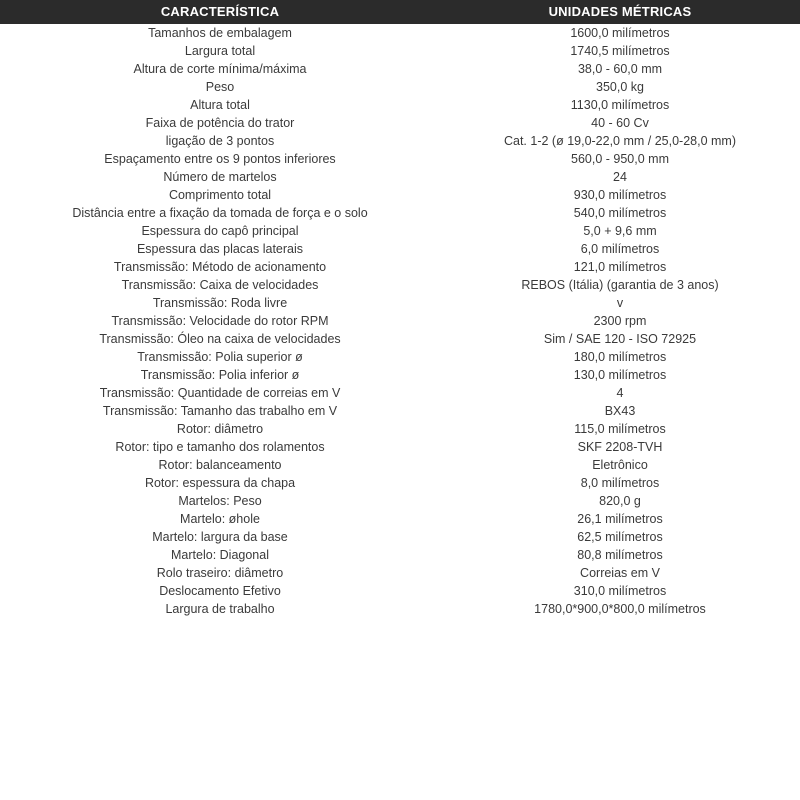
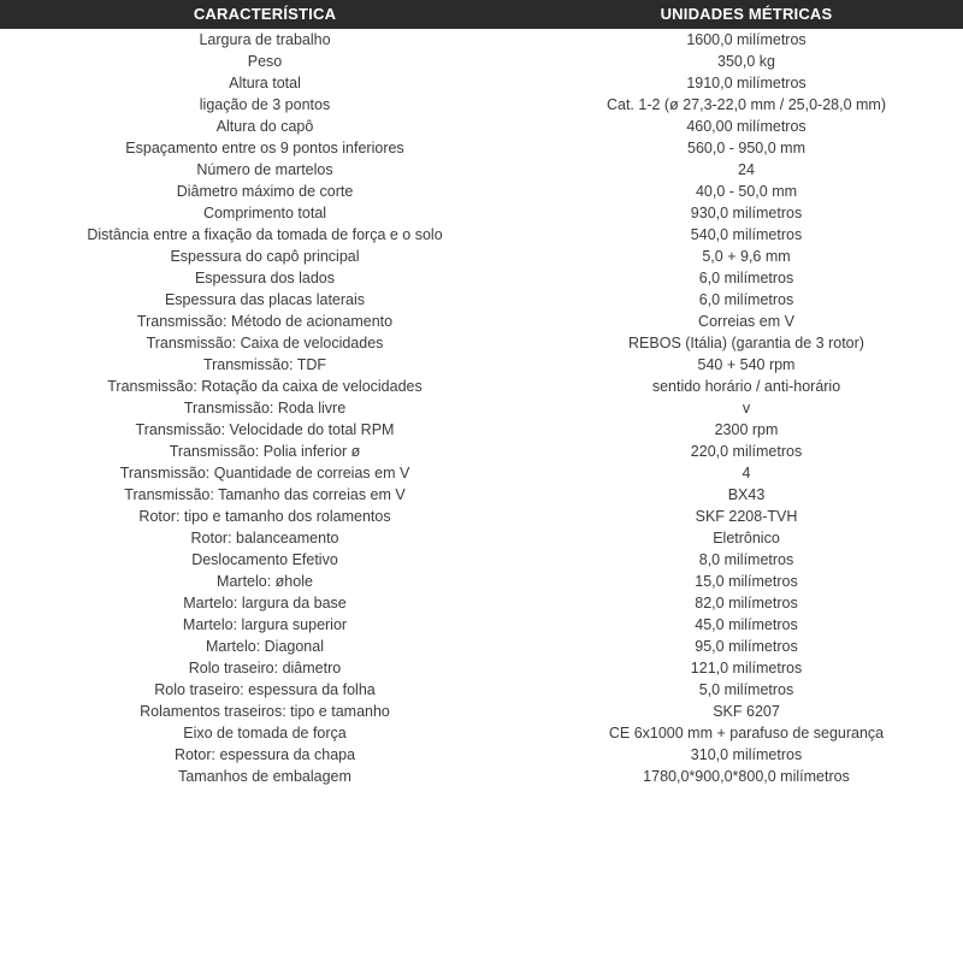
  CARACTERÍSTICA	UNIDADES MÉTRICAS
- Tamanhos de embalagem	1600,0 milímetros
+ Largura de trabalho	1600,0 milímetros
- Largura total	1740,5 milímetros
- Altura de corte mínima/máxima	38,0 - 60,0 mm
  Peso	350,0 kg
- Altura total	1130,0 milímetros
+ Altura total	1910,0 milímetros
- Faixa de potência do trator	40 - 60 Cv
- ligação de 3 pontos	Cat. 1-2 (ø 19,0-22,0 mm / 25,0-28,0 mm)
+ ligação de 3 pontos	Cat. 1-2 (ø 27,3-22,0 mm / 25,0-28,0 mm)
+ Altura do capô	460,00 milímetros
  Espaçamento entre os 9 pontos inferiores	560,0 - 950,0 mm
  Número de martelos	24
+ Diâmetro máximo de corte	40,0 - 50,0 mm
  Comprimento total	930,0 milímetros
  Distância entre a fixação da tomada de força e o solo	540,0 milímetros
  Espessura do capô principal	5,0 + 9,6 mm
+ Espessura dos lados	6,0 milímetros
  Espessura das placas laterais	6,0 milímetros
- Transmissão: Método de acionamento	121,0 milímetros
+ Transmissão: Método de acionamento	Correias em V
- Transmissão: Caixa de velocidades	REBOS (Itália) (garantia de 3 anos)
+ Transmissão: Caixa de velocidades	REBOS (Itália) (garantia de 3 rotor)
+ Transmissão: TDF	540 + 540 rpm
+ Transmissão: Rotação da caixa de velocidades	sentido horário / anti-horário
  Transmissão: Roda livre	v
- Transmissão: Velocidade do rotor RPM	2300 rpm
+ Transmissão: Velocidade do total RPM	2300 rpm
- Transmissão: Óleo na caixa de velocidades	Sim / SAE 120 - ISO 72925
- Transmissão: Polia superior ø	180,0 milímetros
- Transmissão: Polia inferior ø	130,0 milímetros
+ Transmissão: Polia inferior ø	220,0 milímetros
  Transmissão: Quantidade de correias em V	4
- Transmissão: Tamanho das trabalho em V	BX43
+ Transmissão: Tamanho das correias em V	BX43
- Rotor: diâmetro	115,0 milímetros
  Rotor: tipo e tamanho dos rolamentos	SKF 2208-TVH
  Rotor: balanceamento	Eletrônico
- Rotor: espessura da chapa	8,0 milímetros
+ Deslocamento Efetivo	8,0 milímetros
- Martelos: Peso	820,0 g
- Martelo: øhole	26,1 milímetros
+ Martelo: øhole	15,0 milímetros
- Martelo: largura da base	62,5 milímetros
+ Martelo: largura da base	82,0 milímetros
+ Martelo: largura superior	45,0 milímetros
- Martelo: Diagonal	80,8 milímetros
+ Martelo: Diagonal	95,0 milímetros
- Rolo traseiro: diâmetro	Correias em V
+ Rolo traseiro: diâmetro	121,0 milímetros
+ Rolo traseiro: espessura da folha	5,0 milímetros
+ Rolamentos traseiros: tipo e tamanho	SKF 6207
+ Eixo de tomada de força	CE 6x1000 mm + parafuso de segurança
- Deslocamento Efetivo	310,0 milímetros
+ Rotor: espessura da chapa	310,0 milímetros
- Largura de trabalho	1780,0*900,0*800,0 milímetros
+ Tamanhos de embalagem	1780,0*900,0*800,0 milímetros
